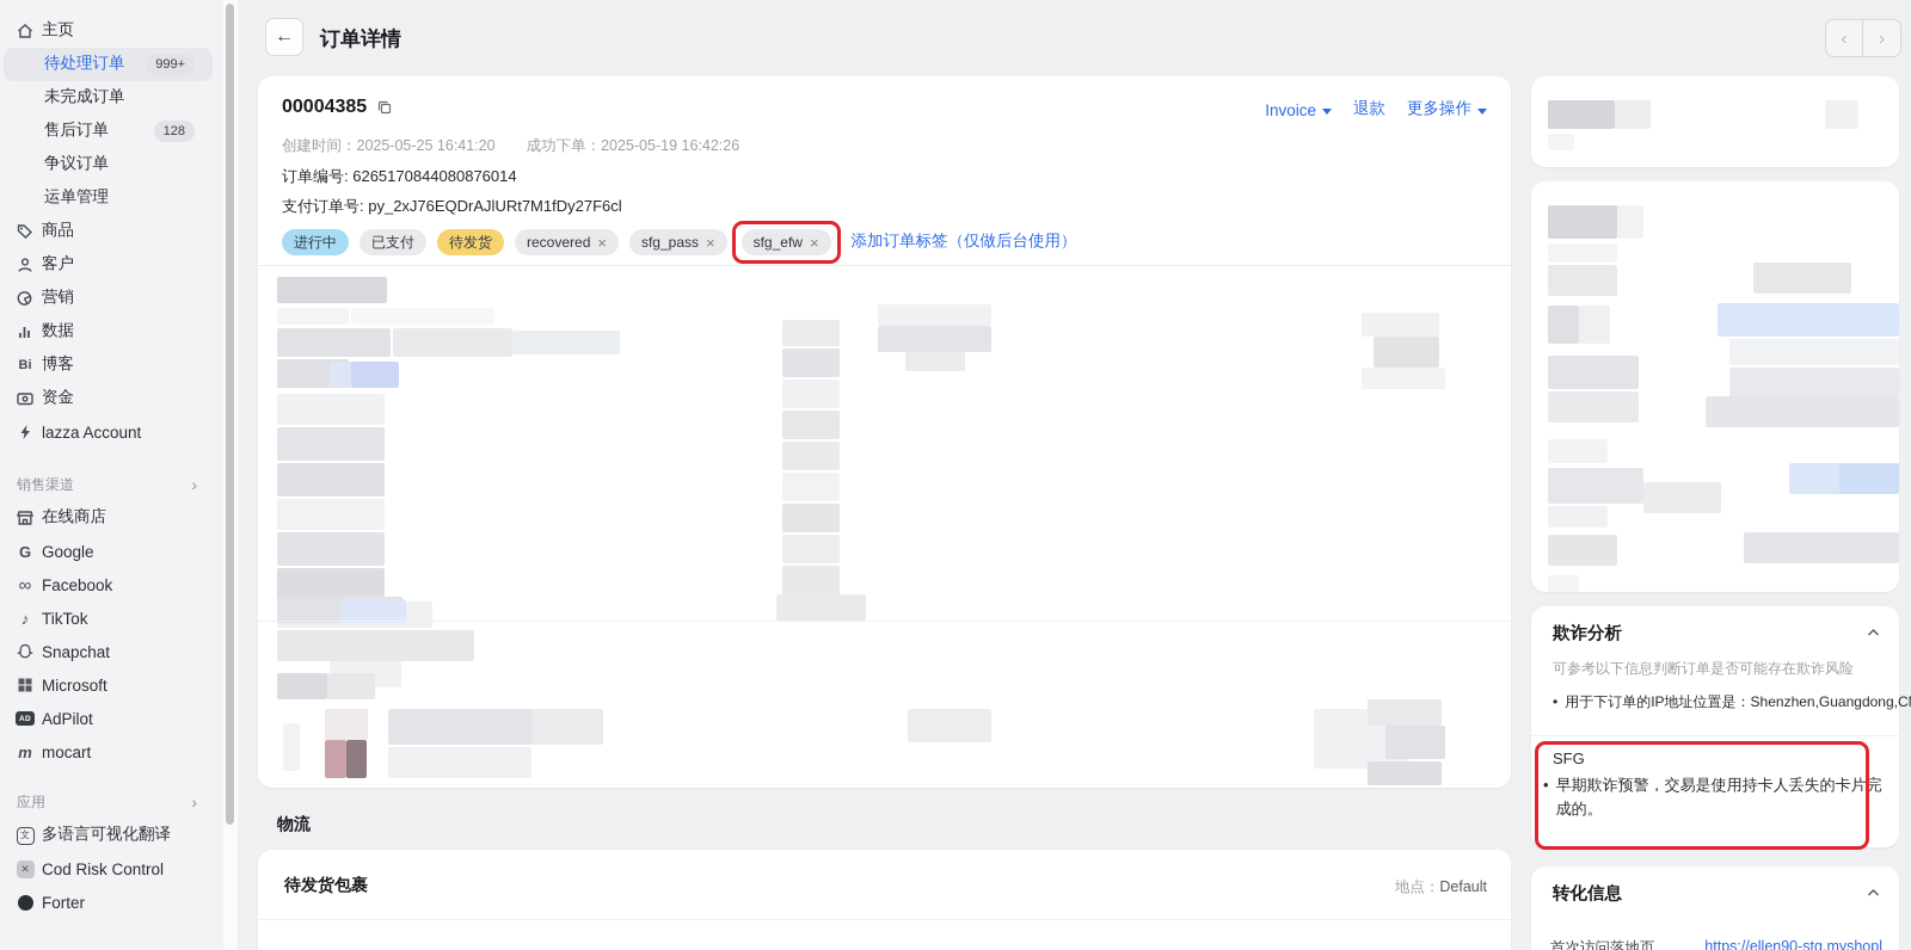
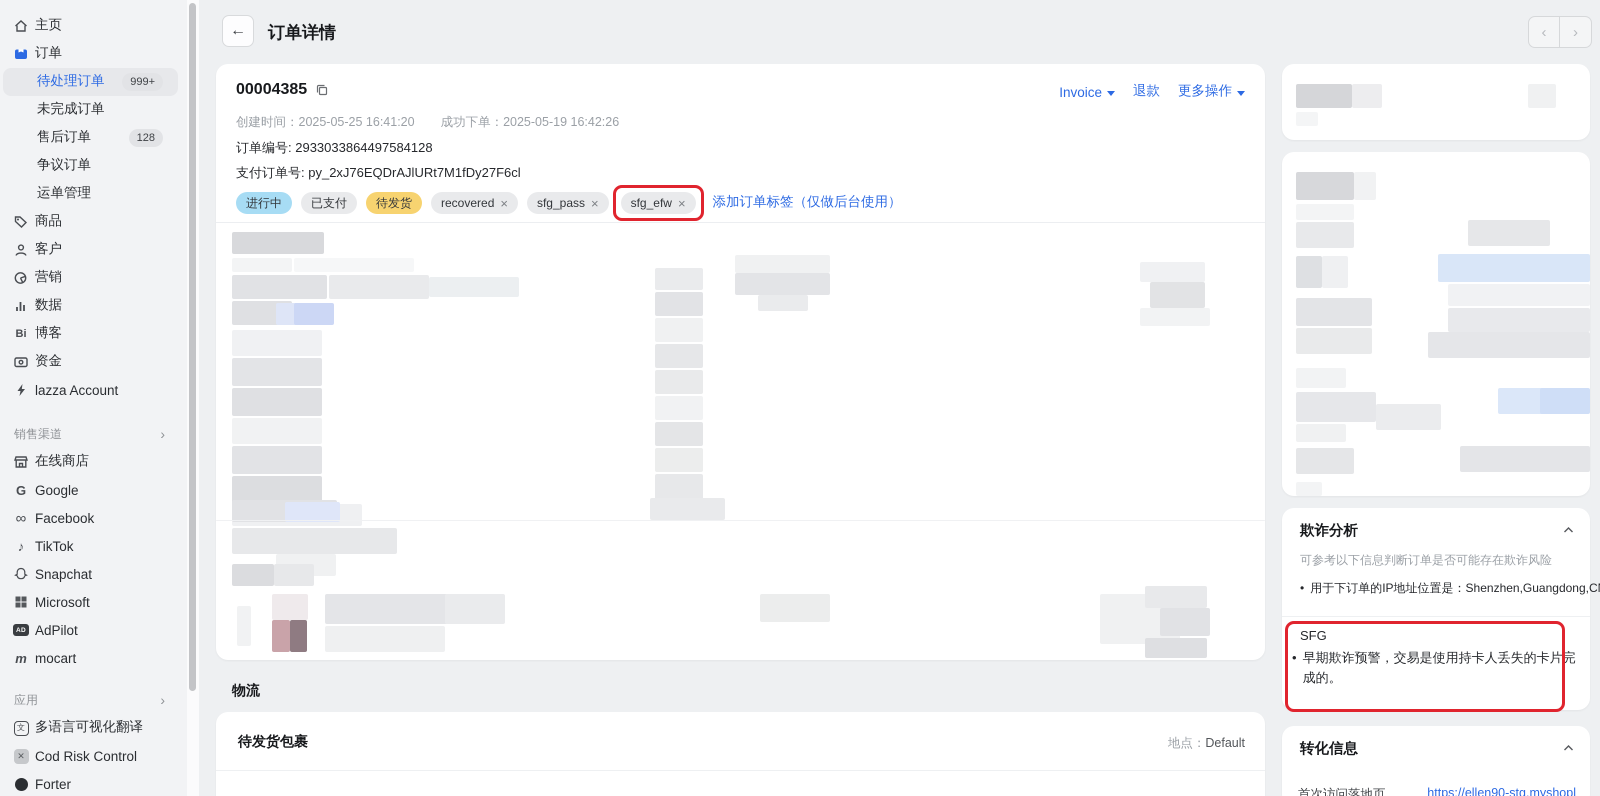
  主页
+ 订单
  待处理订单
  999+
  未完成订单
  售后订单
  128
  争议订单
  运单管理
  商品
  客户
  营销
  数据
  Bi
  博客
  资金
  lazza Account
  销售渠道
  ›
  在线商店
  G
  Google
  ∞
  Facebook
  ♪
  TikTok
  Snapchat
  Microsoft
  AdPilot
  m
  mocart
  应用
  ›
  文
  多语言可视化翻译
  ✕
  Cod Risk Control
  Forter
  ←
  订单详情
  ‹
  ›
  00004385
  Invoice
  退款
  更多操作
  创建时间：2025-05-25 16:41:20 成功下单：2025-05-19 16:42:26
- 订单编号: 6265170844080876014
+ 订单编号: 2933033864497584128
  支付订单号: py_2xJ76EQDrAJlURt7M1fDy27F6cl
  进行中
  已支付
  待发货
  recovered
  ×
  sfg_pass
  ×
  sfg_efw
  ×
  添加订单标签（仅做后台使用）
  物流
  待发货包裹
  地点：Default
  欺诈分析
  可参考以下信息判断订单是否可能存在欺诈风险
  • 用于下订单的IP地址位置是：Shenzhen,Guangdong,C
  SFG
  •
  早期欺诈预警，交易是使用持卡人丢失的卡片完成的。
  转化信息
  首次访问落地页
  https://ellen90-stg.myshopl
